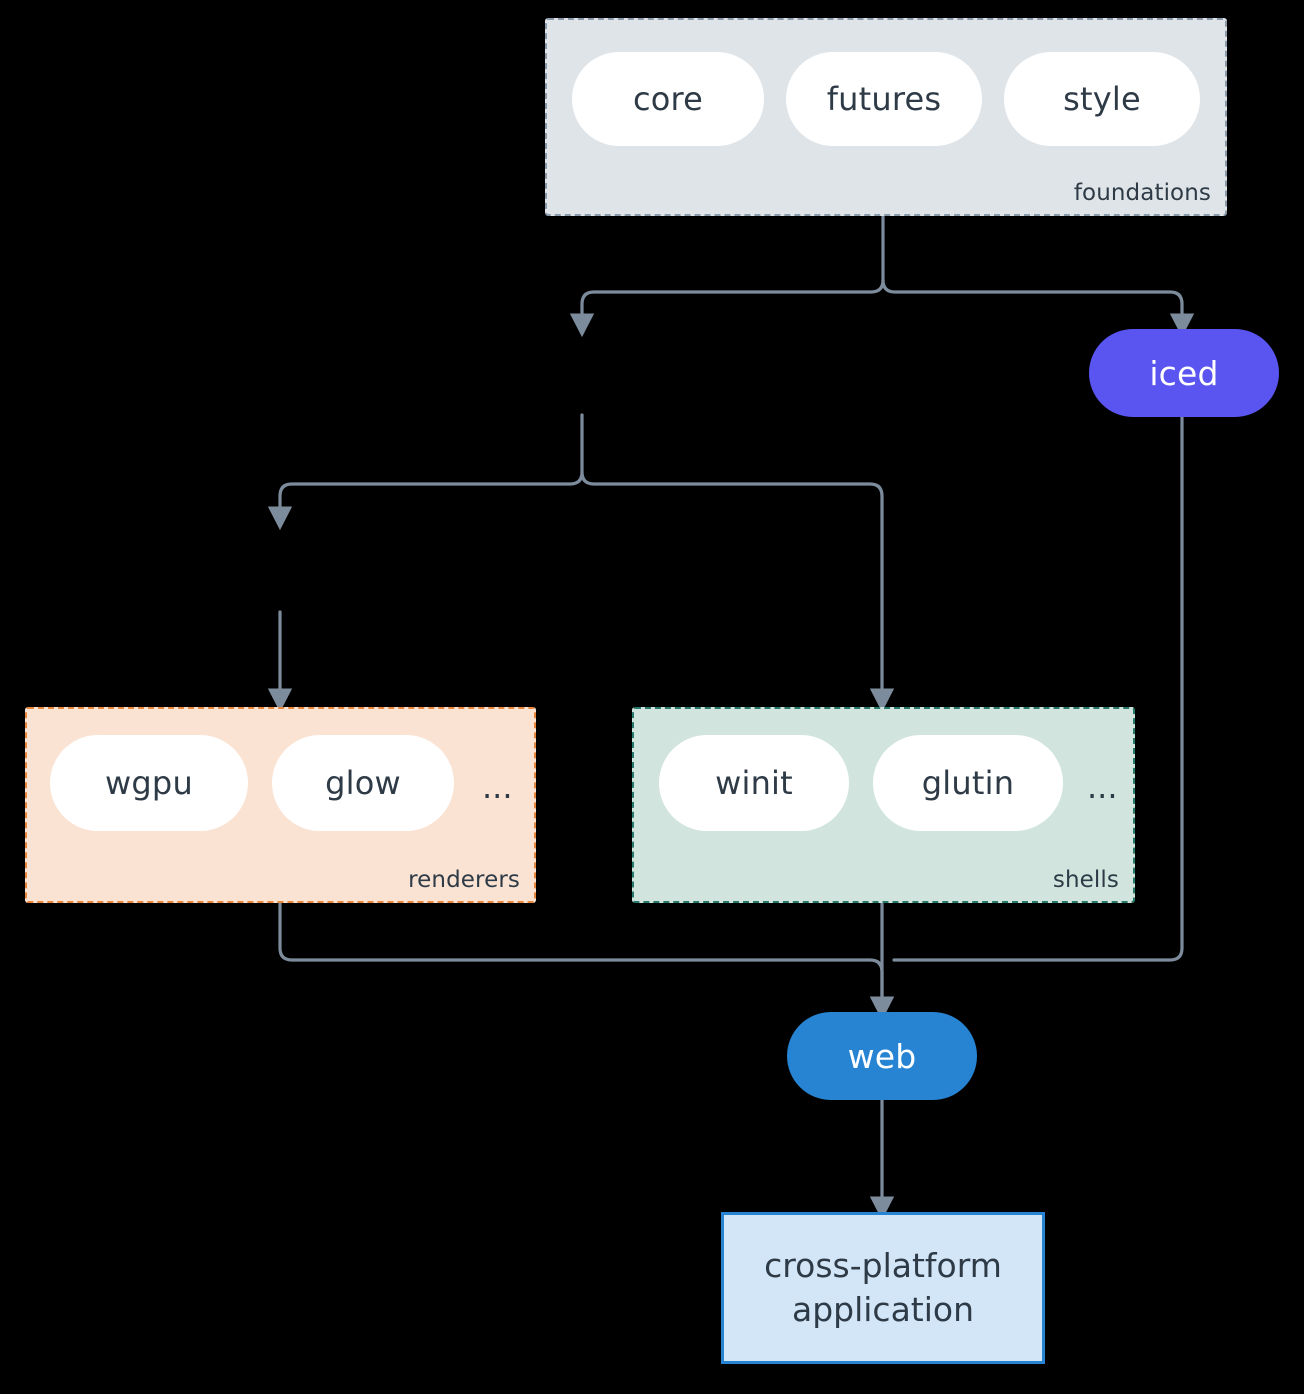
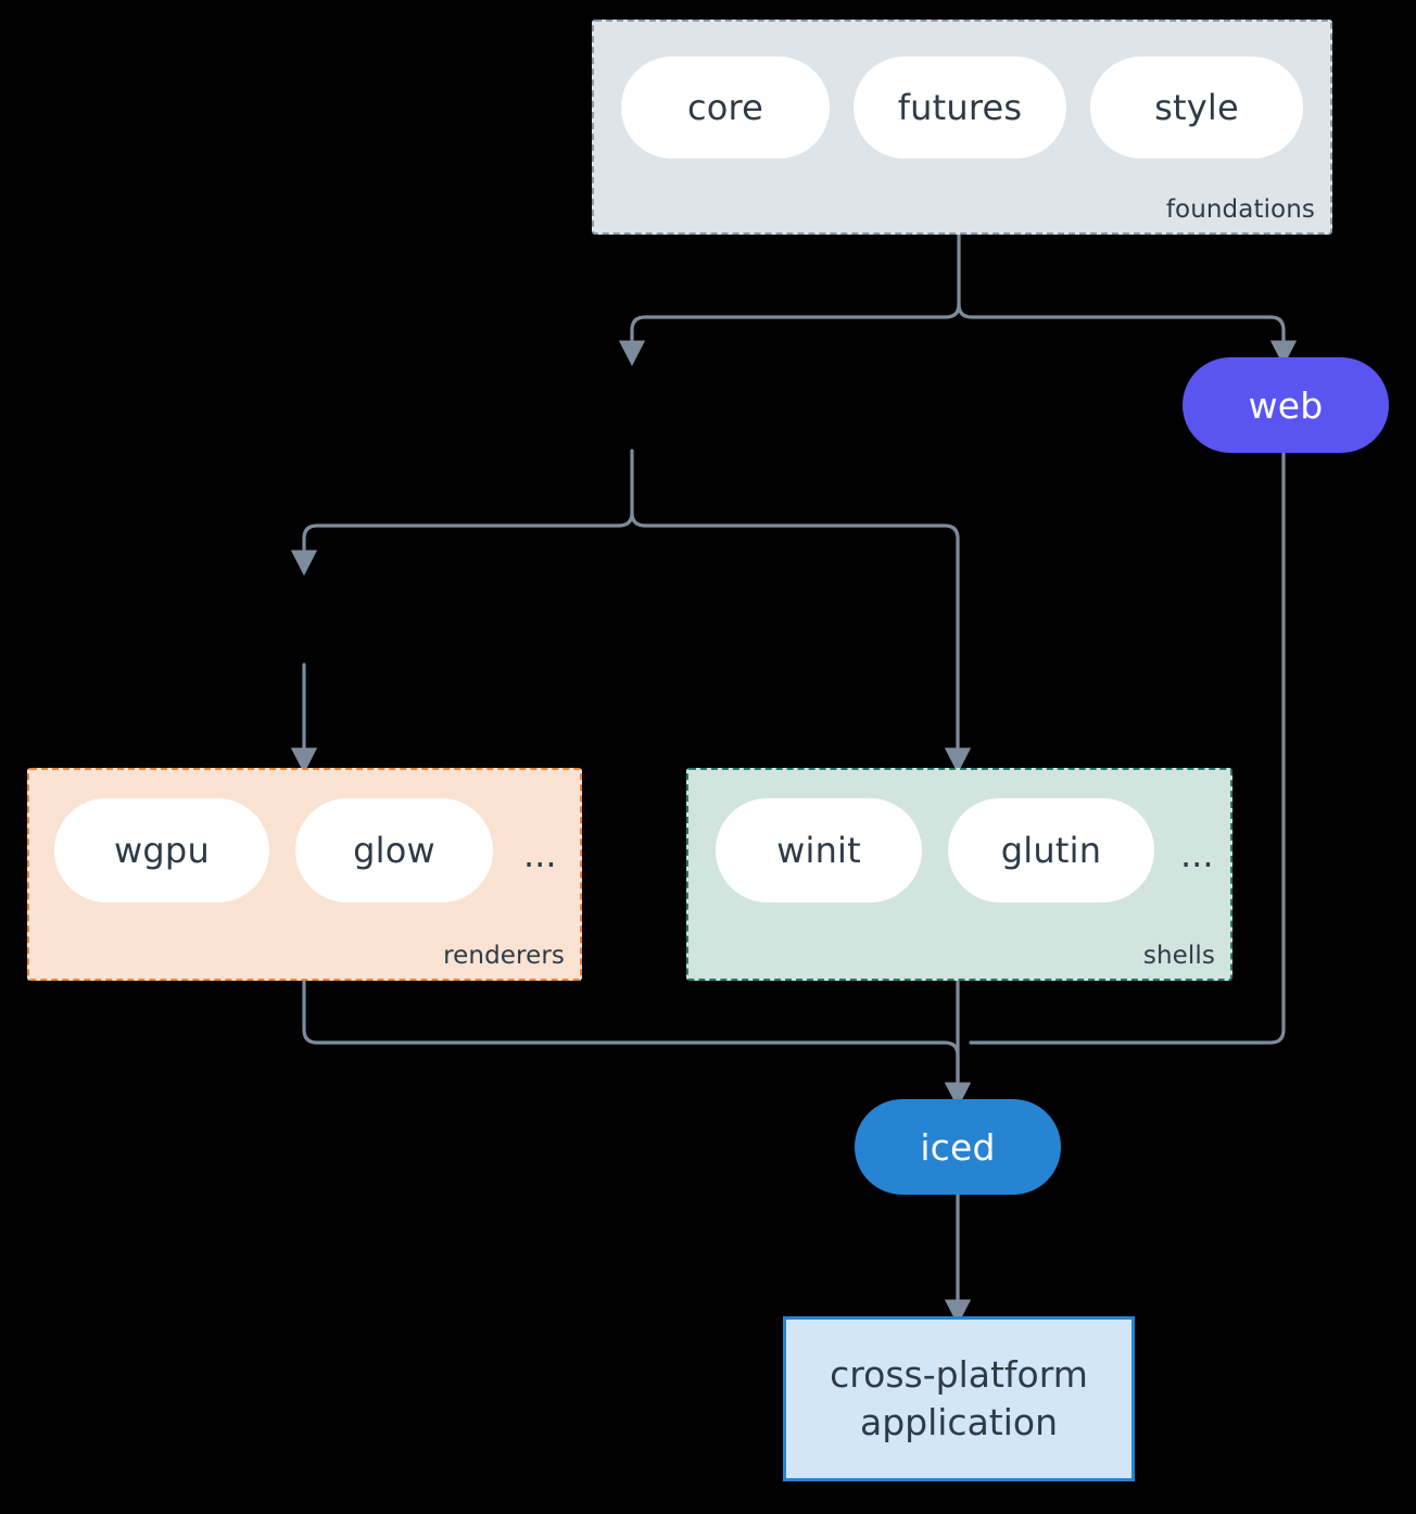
  core
  futures
  style
  foundations
- iced
+ web
  wgpu
  glow
  ...
  renderers
  winit
  glutin
  ...
  shells
- web
+ iced
  cross-platform
  application
